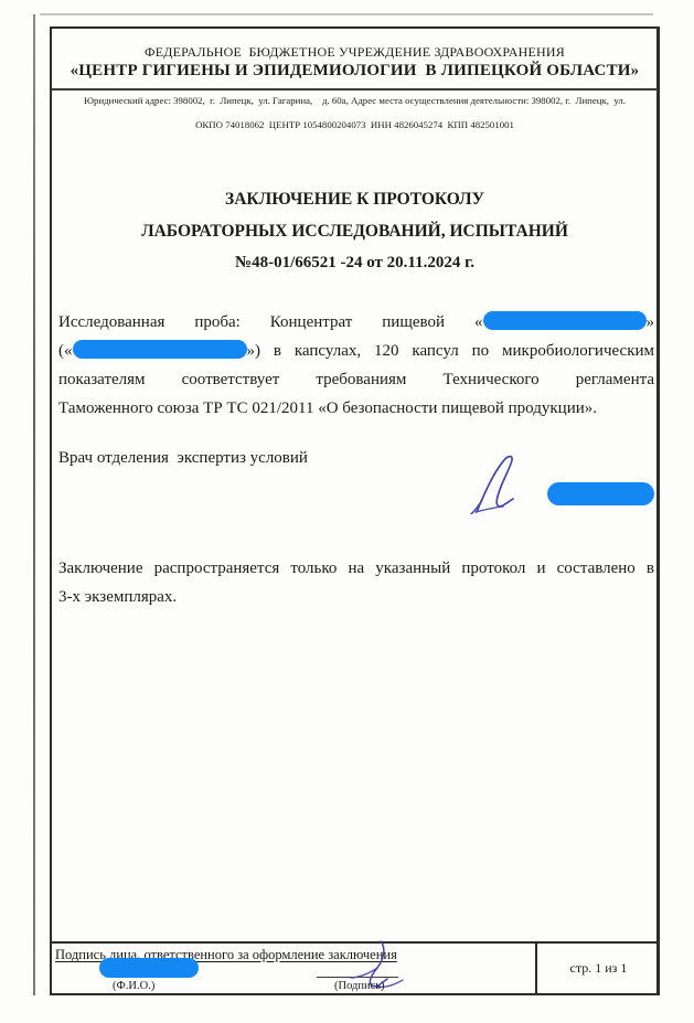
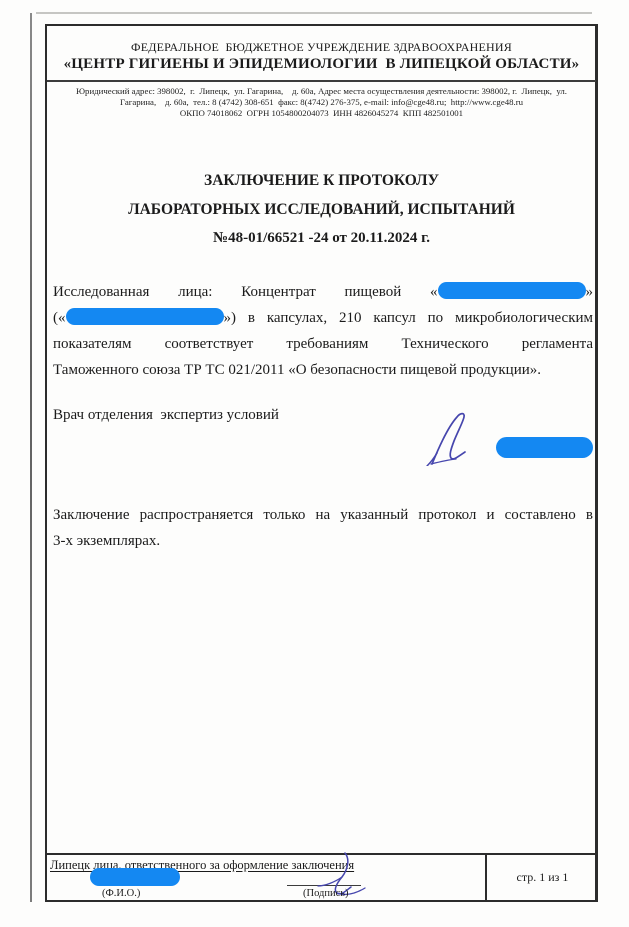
  ФЕДЕРАЛЬНОЕ БЮДЖЕТНОЕ УЧРЕЖДЕНИЕ ЗДРАВООХРАНЕНИЯ
  «ЦЕНТР ГИГИЕНЫ И ЭПИДЕМИОЛОГИИ В ЛИПЕЦКОЙ ОБЛАСТИ»
  Юридический адрес: 398002, г. Липецк, ул. Гагарина, д. 60а, Адрес места осуществления деятельности: 398002, г. Липецк, ул.
+ Гагарина, д. 60а, тел.: 8 (4742) 308-651 факс: 8(4742) 276-375, e-mail: info@cge48.ru; http://www.cge48.ru
- ОКПО 74018062 ЦЕНТР 1054800204073 ИНН 4826045274 КПП 482501001
+ ОКПО 74018062 ОГРН 1054800204073 ИНН 4826045274 КПП 482501001
  ЗАКЛЮЧЕНИЕ К ПРОТОКОЛУ
  ЛАБОРАТОРНЫХ ИССЛЕДОВАНИЙ, ИСПЫТАНИЙ
  №48-01/66521 -24 от 20.11.2024 г.
- Исследованная проба: Концентрат пищевой « »
+ Исследованная лица: Концентрат пищевой « »
- (« ») в капсулах, 120 капсул по микробиологическим
+ (« ») в капсулах, 210 капсул по микробиологическим
  показателям соответствует требованиям Технического регламента
  Таможенного союза ТР ТС 021/2011 «О безопасности пищевой продукции».
  Врач отделения экспертиз условий
  Заключение распространяется только на указанный протокол и составлено в
  3-х экземплярах.
- Подпись лица, ответственного за оформление заключения
+ Липецк лица, ответственного за оформление заключения
  (Ф.И.О.)
  (Подпись)
  стр. 1 из 1
